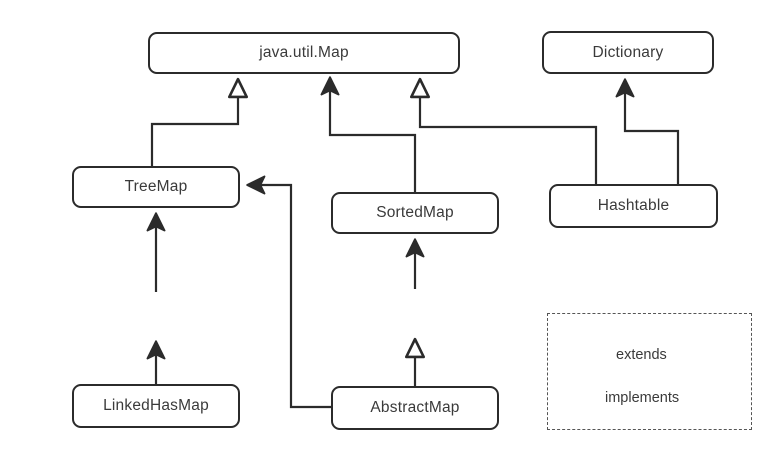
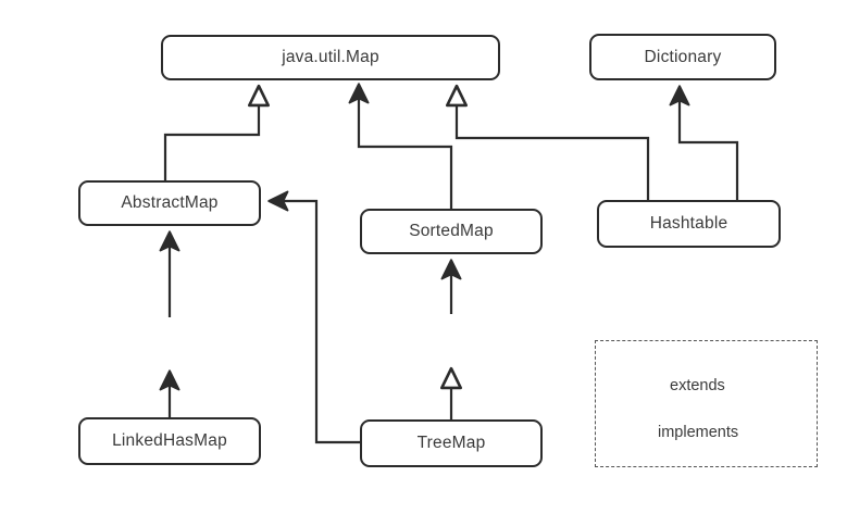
  extends
  implements
  java.util.Map
  Dictionary
- TreeMap
+ AbstractMap
  SortedMap
  Hashtable
  LinkedHasMap
- AbstractMap
+ TreeMap
